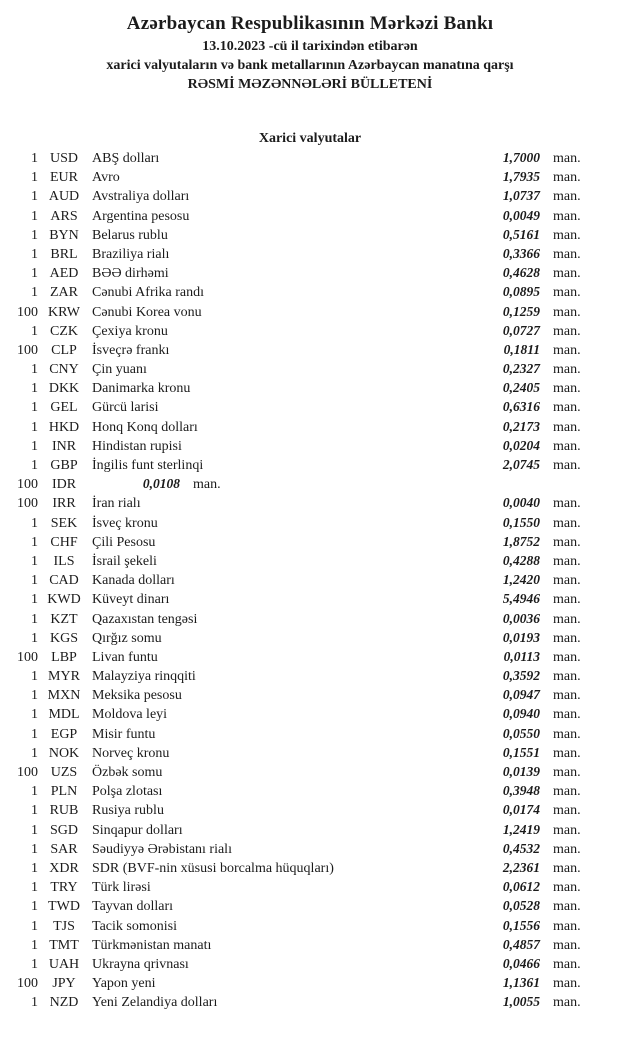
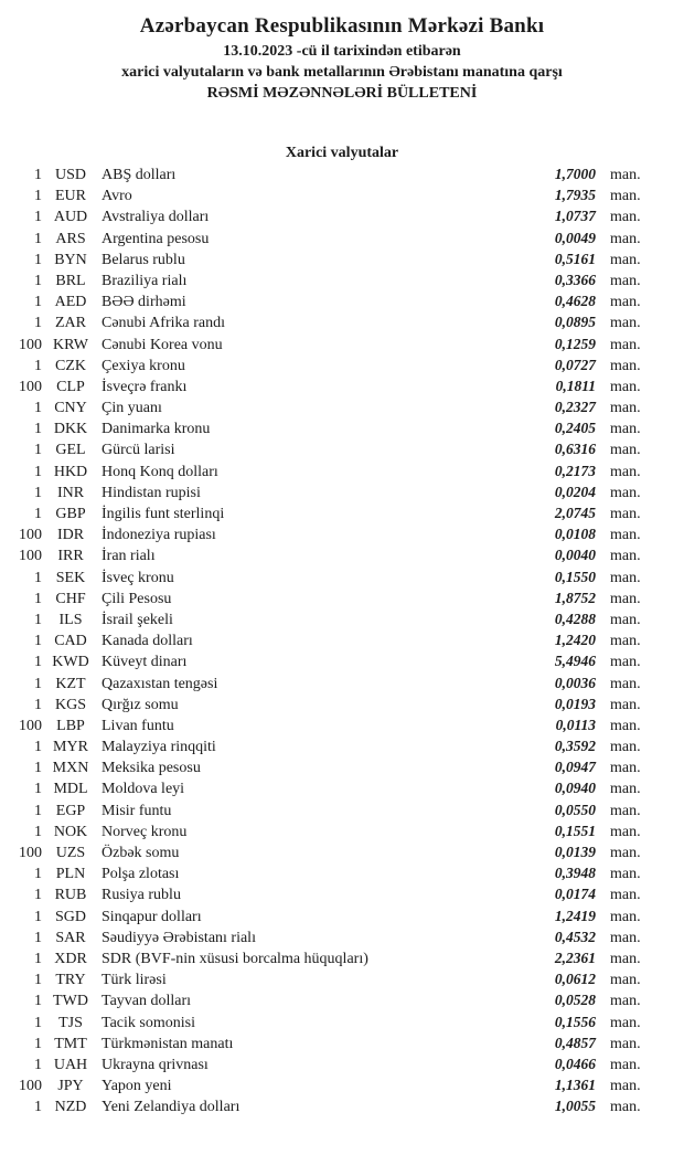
  Azərbaycan Respublikasının Mərkəzi Bankı
  13.10.2023 -cü il tarixindən etibarən
- xarici valyutaların və bank metallarının Azərbaycan manatına qarşı
+ xarici valyutaların və bank metallarının Ərəbistanı manatına qarşı
  RƏSMİ MƏZƏNNƏLƏRİ BÜLLETENİ
  Xarici valyutalar
  1
  USD
  ABŞ dolları
  1,7000
  man.
  1
  EUR
  Avro
  1,7935
  man.
  1
  AUD
  Avstraliya dolları
  1,0737
  man.
  1
  ARS
  Argentina pesosu
  0,0049
  man.
  1
  BYN
  Belarus rublu
  0,5161
  man.
  1
  BRL
  Braziliya rialı
  0,3366
  man.
  1
  AED
  BƏƏ dirhəmi
  0,4628
  man.
  1
  ZAR
  Cənubi Afrika randı
  0,0895
  man.
  100
  KRW
  Cənubi Korea vonu
  0,1259
  man.
  1
  CZK
  Çexiya kronu
  0,0727
  man.
  100
  CLP
  İsveçrə frankı
  0,1811
  man.
  1
  CNY
  Çin yuanı
  0,2327
  man.
  1
  DKK
  Danimarka kronu
  0,2405
  man.
  1
  GEL
  Gürcü larisi
  0,6316
  man.
  1
  HKD
  Honq Konq dolları
  0,2173
  man.
  1
  INR
  Hindistan rupisi
  0,0204
  man.
  1
  GBP
  İngilis funt sterlinqi
  2,0745
  man.
  100
  IDR
+ İndoneziya rupiası
  0,0108
  man.
  100
  IRR
  İran rialı
  0,0040
  man.
  1
  SEK
  İsveç kronu
  0,1550
  man.
  1
  CHF
  Çili Pesosu
  1,8752
  man.
  1
  ILS
  İsrail şekeli
  0,4288
  man.
  1
  CAD
  Kanada dolları
  1,2420
  man.
  1
  KWD
  Küveyt dinarı
  5,4946
  man.
  1
  KZT
  Qazaxıstan tengəsi
  0,0036
  man.
  1
  KGS
  Qırğız somu
  0,0193
  man.
  100
  LBP
  Livan funtu
  0,0113
  man.
  1
  MYR
  Malayziya rinqqiti
  0,3592
  man.
  1
  MXN
  Meksika pesosu
  0,0947
  man.
  1
  MDL
  Moldova leyi
  0,0940
  man.
  1
  EGP
  Misir funtu
  0,0550
  man.
  1
  NOK
  Norveç kronu
  0,1551
  man.
  100
  UZS
  Özbək somu
  0,0139
  man.
  1
  PLN
  Polşa zlotası
  0,3948
  man.
  1
  RUB
  Rusiya rublu
  0,0174
  man.
  1
  SGD
  Sinqapur dolları
  1,2419
  man.
  1
  SAR
  Səudiyyə Ərəbistanı rialı
  0,4532
  man.
  1
  XDR
  SDR (BVF-nin xüsusi borcalma hüquqları)
  2,2361
  man.
  1
  TRY
  Türk lirəsi
  0,0612
  man.
  1
  TWD
  Tayvan dolları
  0,0528
  man.
  1
  TJS
  Tacik somonisi
  0,1556
  man.
  1
  TMT
  Türkmənistan manatı
  0,4857
  man.
  1
  UAH
  Ukrayna qrivnası
  0,0466
  man.
  100
  JPY
  Yapon yeni
  1,1361
  man.
  1
  NZD
  Yeni Zelandiya dolları
  1,0055
  man.
